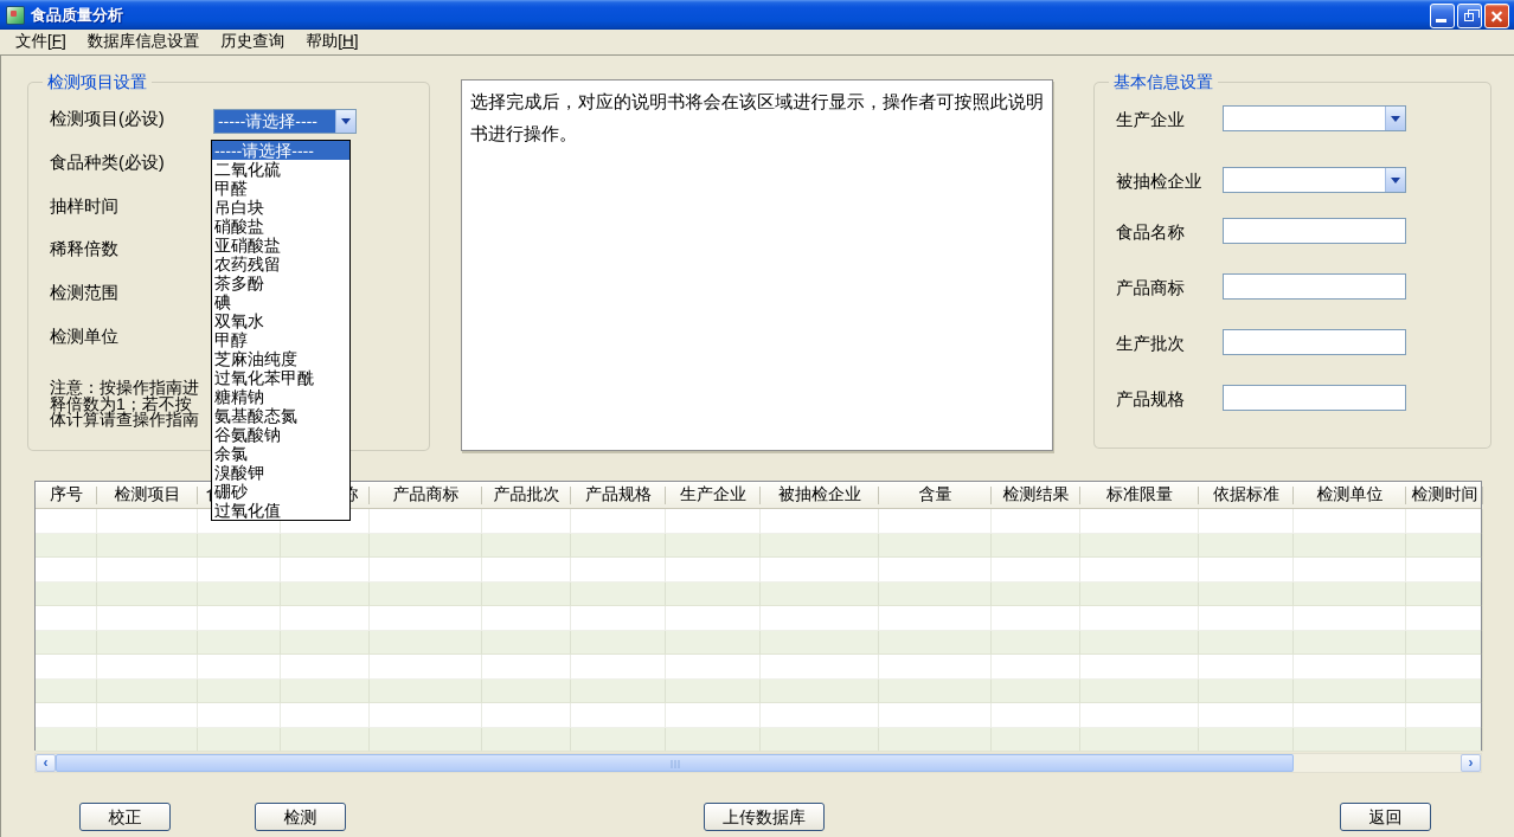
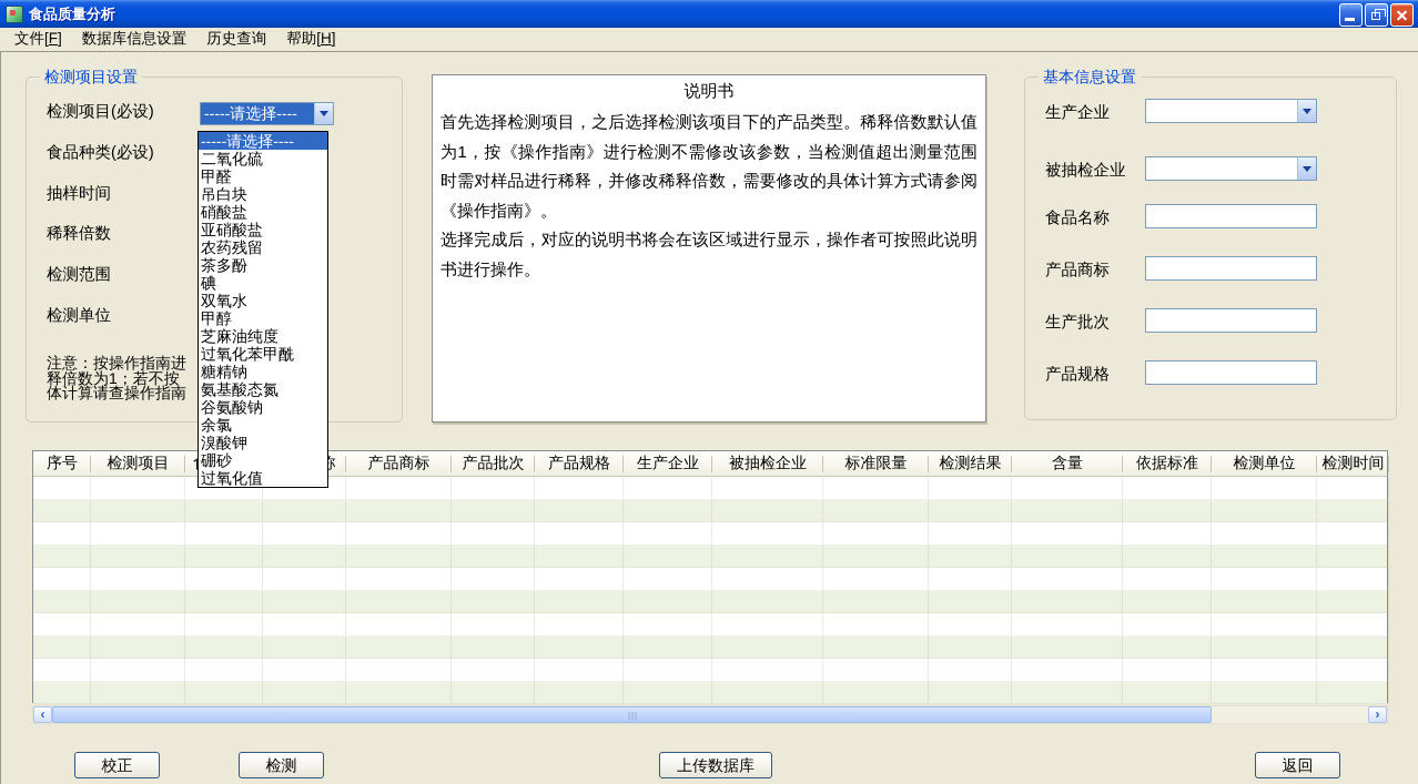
  食品质量分析
  文件[F]
  数据库信息设置
  历史查询
  帮助[H]
  检测项目设置
  检测项目(必设)
  食品种类(必设)
  抽样时间
  稀释倍数
  检测范围
  检测单位
  注意：按操作指南进
  释倍数为1；若不按
  体计算请查操作指南
  -----请选择----
+ 说明书
+ 首先选择检测项目，之后选择检测该项目下的产品类型。稀释倍数默认值为1，按《操作指南》进行检测不需修改该参数，当检测值超出测量范围时需对样品进行稀释，并修改稀释倍数，需要修改的具体计算方式请参阅《操作指南》。
  选择完成后，对应的说明书将会在该区域进行显示，操作者可按照此说明书进行操作。
  基本信息设置
  生产企业
  被抽检企业
  食品名称
  产品商标
  生产批次
  产品规格
  序号
  检测项目
  产品商标
  产品批次
  产品规格
  生产企业
  被抽检企业
- 含量
+ 标准限量
  检测结果
- 标准限量
+ 含量
  依据标准
  检测单位
  检测时间
  ‹
  ›
  校正
  检测
  上传数据库
  返回
  -----请选择----
  二氧化硫
  甲醛
  吊白块
  硝酸盐
  亚硝酸盐
  农药残留
  茶多酚
  碘
  双氧水
  甲醇
  芝麻油纯度
  过氧化苯甲酰
  糖精钠
  氨基酸态氮
  谷氨酸钠
  余氯
  溴酸钾
  硼砂
  过氧化值
